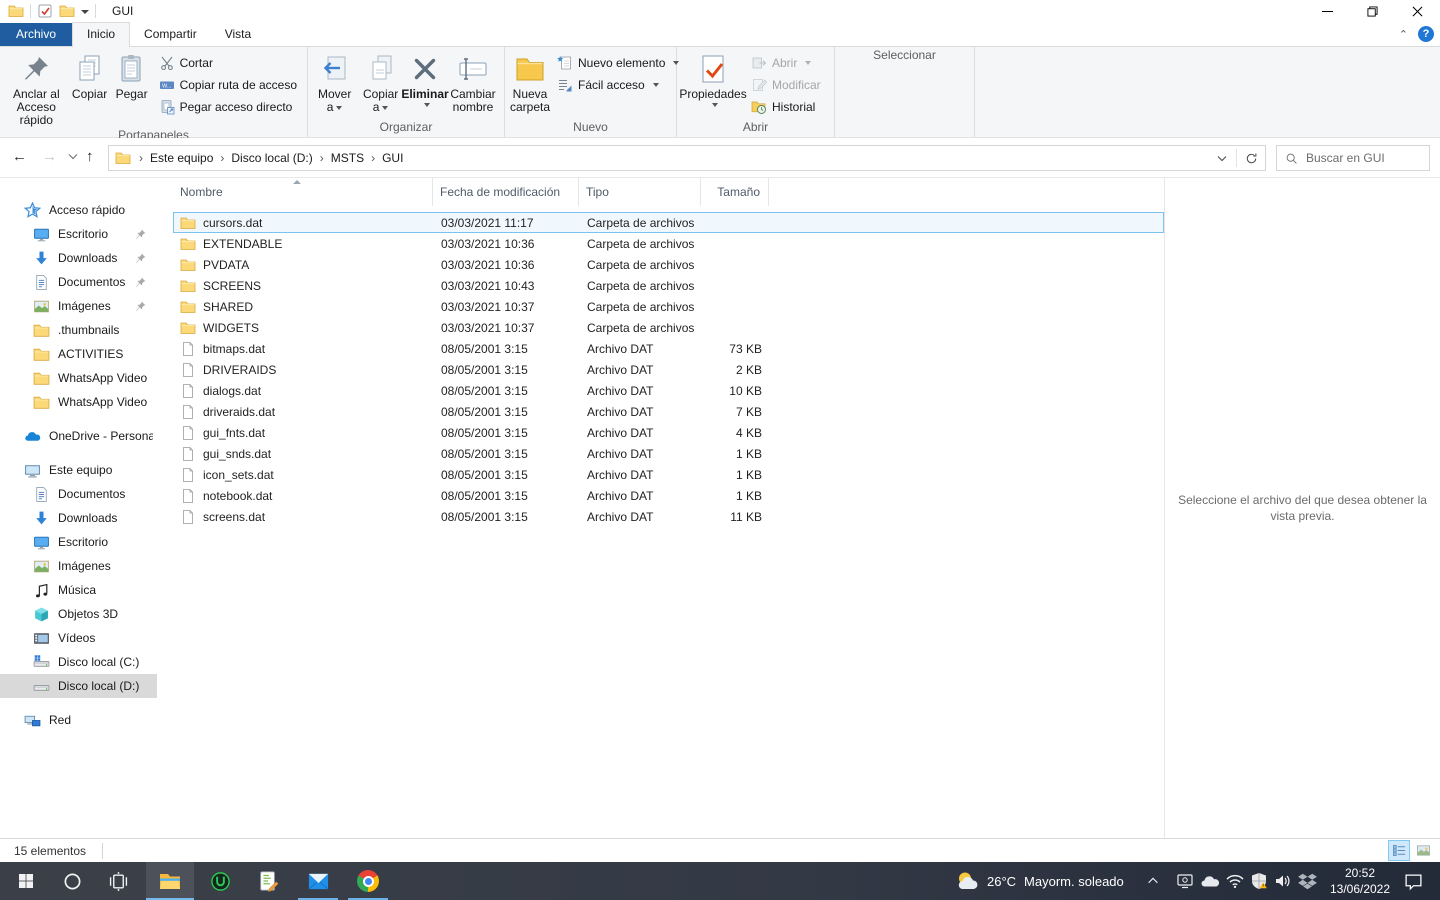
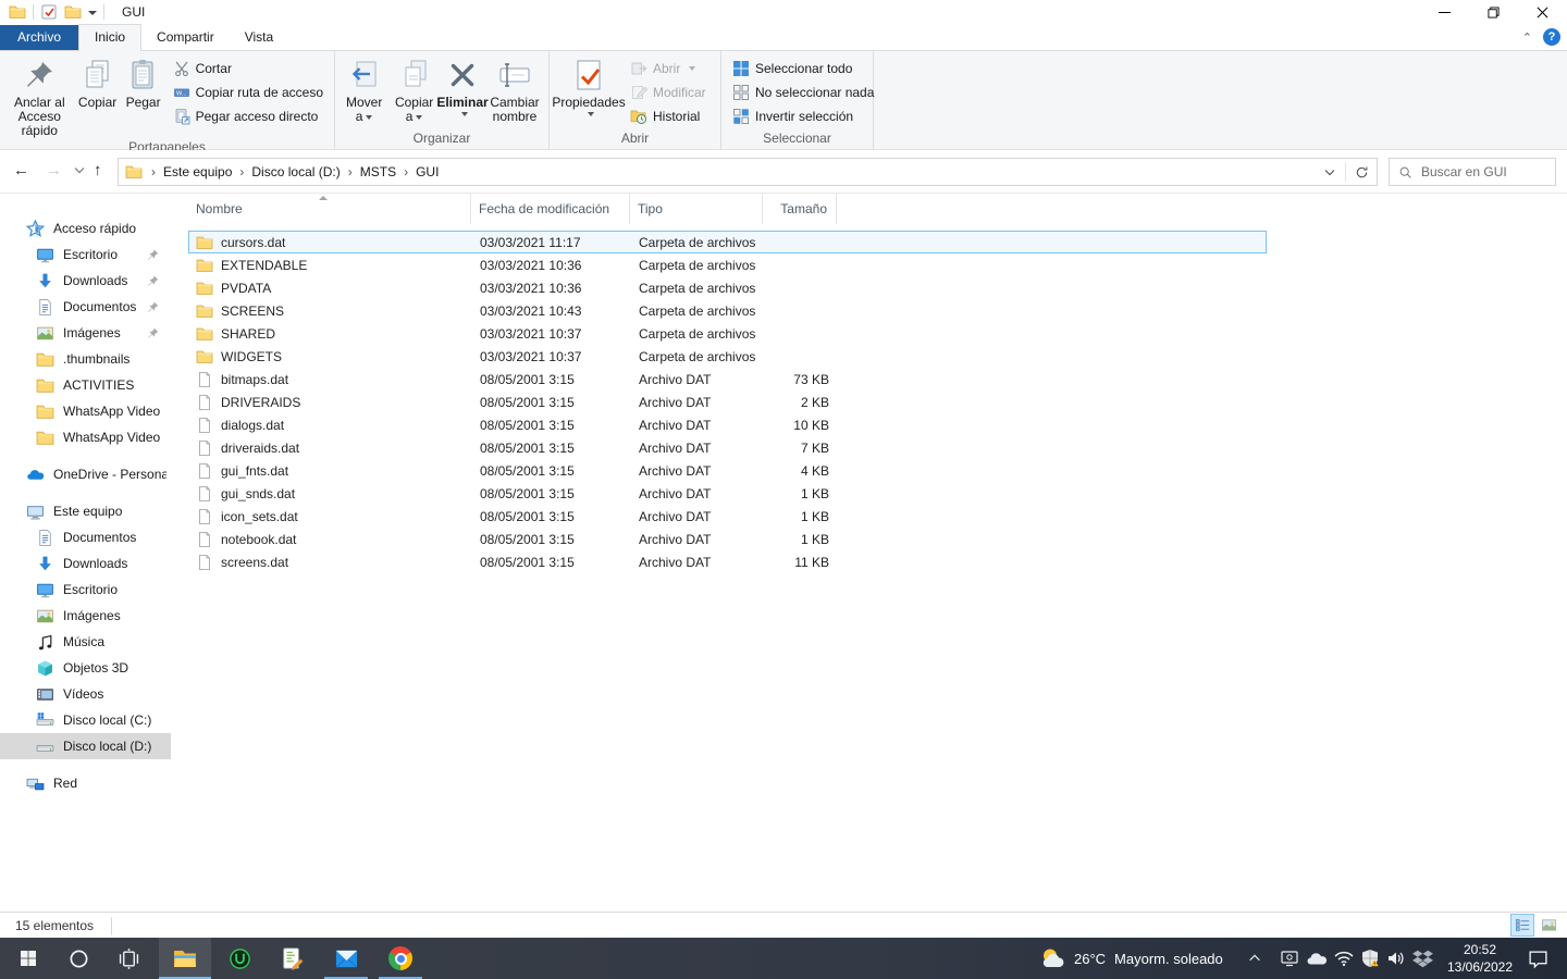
  GUI
  Archivo
  Inicio
  Compartir
  Vista
  ⌃
  ?
  Anclar al Acceso rápido
  Copiar
  Pegar
  Cortar
  Copiar ruta de acceso
  Pegar acceso directo
  Portapapeles
  Mover a
  Copiar a
  Eliminar
  Cambiar nombre
  Organizar
- Nueva carpeta
- Nuevo elemento
- Fácil acceso
- Nuevo
  Propiedades
  Abrir
  Modificar
  Historial
  Abrir
+ Seleccionar todo
+ No seleccionar nada
+ Invertir selección
  Seleccionar
  ←
  →
  ↑
  ›
  Este equipo
  ›
  Disco local (D:)
  ›
  MSTS
  ›
  GUI
  Buscar en GUI
  Acceso rápido
  Escritorio
  Downloads
  Documentos
  Imágenes
  .thumbnails
  ACTIVITIES
  WhatsApp Video
  WhatsApp Video
  OneDrive - Persona
  Este equipo
  Documentos
  Downloads
  Escritorio
  Imágenes
  Música
  Objetos 3D
  Vídeos
  Disco local (C:)
  Disco local (D:)
  Red
  Nombre
  Fecha de modificación
  Tipo
  Tamaño
  cursors.dat
  03/03/2021 11:17
  Carpeta de archivos
  EXTENDABLE
  03/03/2021 10:36
  Carpeta de archivos
  PVDATA
  03/03/2021 10:36
  Carpeta de archivos
  SCREENS
  03/03/2021 10:43
  Carpeta de archivos
  SHARED
  03/03/2021 10:37
  Carpeta de archivos
  WIDGETS
  03/03/2021 10:37
  Carpeta de archivos
  bitmaps.dat
  08/05/2001 3:15
  Archivo DAT
  73 KB
  DRIVERAIDS
  08/05/2001 3:15
  Archivo DAT
  2 KB
  dialogs.dat
  08/05/2001 3:15
  Archivo DAT
  10 KB
  driveraids.dat
  08/05/2001 3:15
  Archivo DAT
  7 KB
  gui_fnts.dat
  08/05/2001 3:15
  Archivo DAT
  4 KB
  gui_snds.dat
  08/05/2001 3:15
  Archivo DAT
  1 KB
  icon_sets.dat
  08/05/2001 3:15
  Archivo DAT
  1 KB
  notebook.dat
  08/05/2001 3:15
  Archivo DAT
  1 KB
  screens.dat
  08/05/2001 3:15
  Archivo DAT
  11 KB
- Seleccione el archivo del que desea obtener la vista previa.
  15 elementos
  26°C
  Mayorm. soleado
  20:52
  13/06/2022
